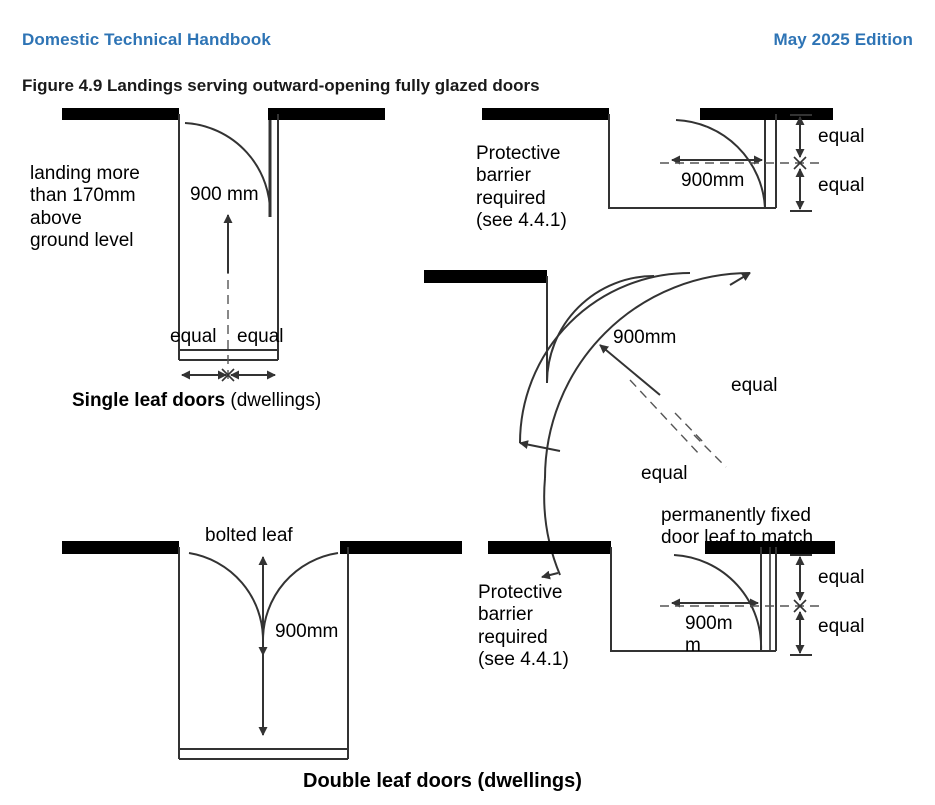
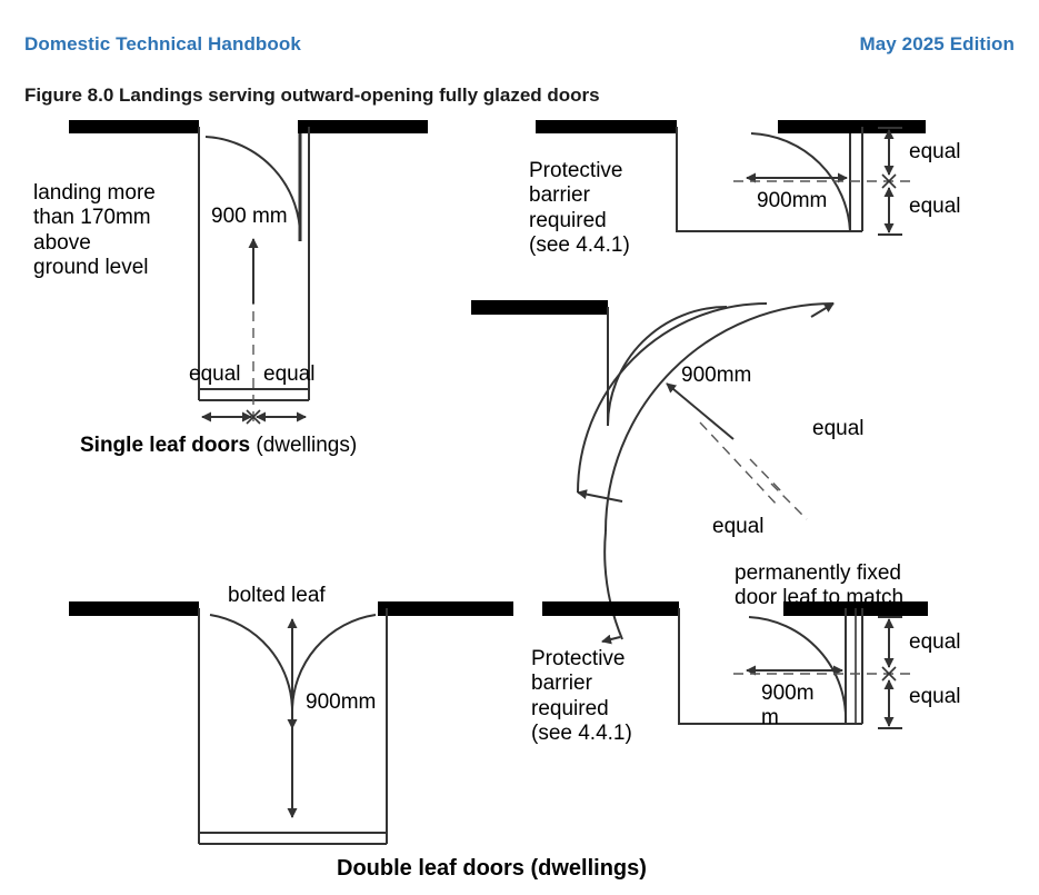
  Domestic Technical Handbook
  May 2025 Edition
- Figure 4.9 Landings serving outward-opening fully glazed doors
+ Figure 8.0 Landings serving outward-opening fully glazed doors
  landing more
  than 170mm
  above
  ground level
  900 mm
  equal
  equal
  Single leaf doors (dwellings)
  Protective
  barrier
  required
  (see 4.4.1)
  900mm
  equal
  equal
  900mm
  equal
  equal
  bolted leaf
  900mm
  permanently fixed
  door leaf to match
  Protective
  barrier
  required
  (see 4.4.1)
  900m
  m
  equal
  equal
  Double leaf doors (dwellings)
